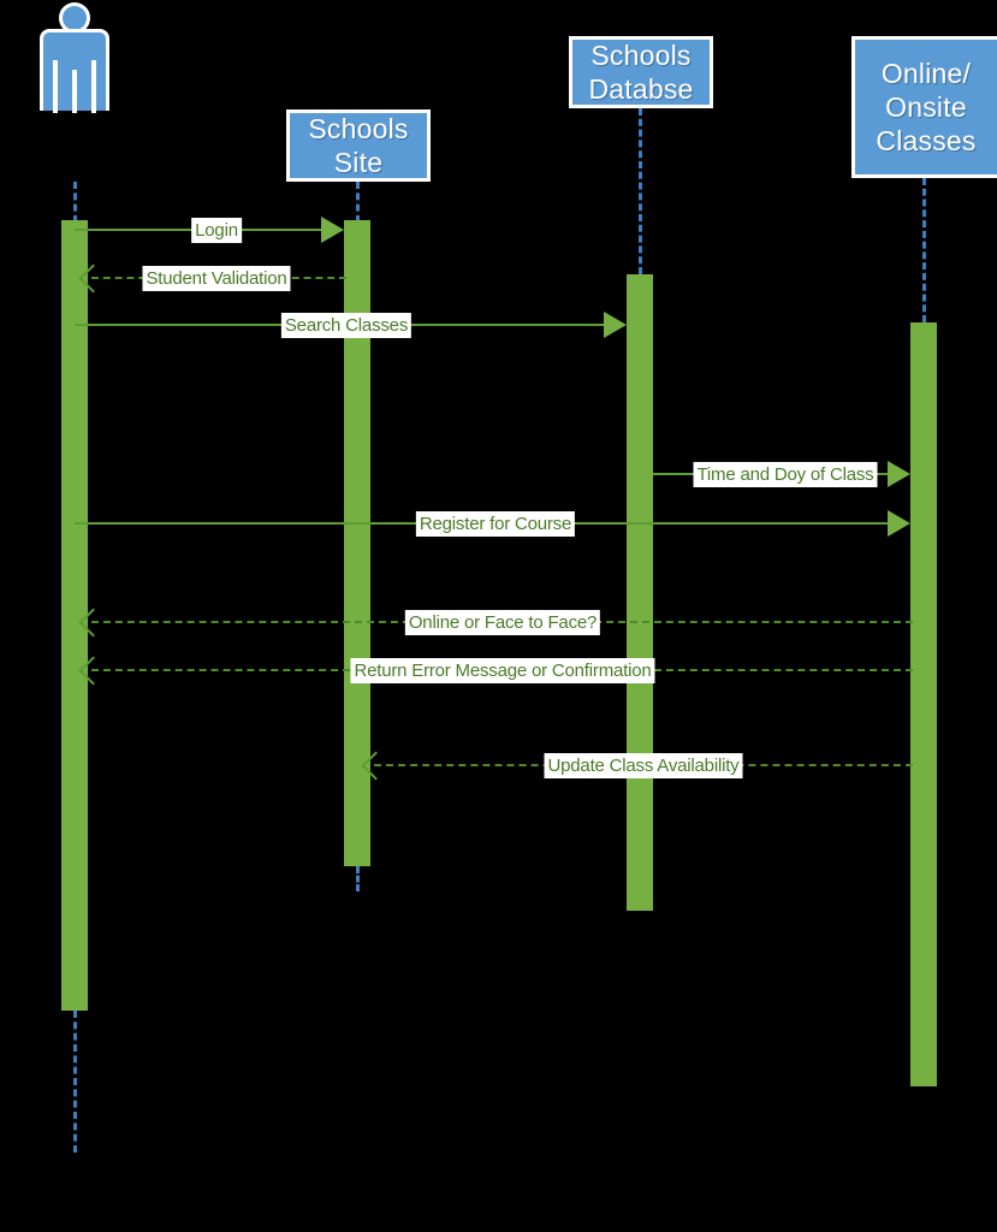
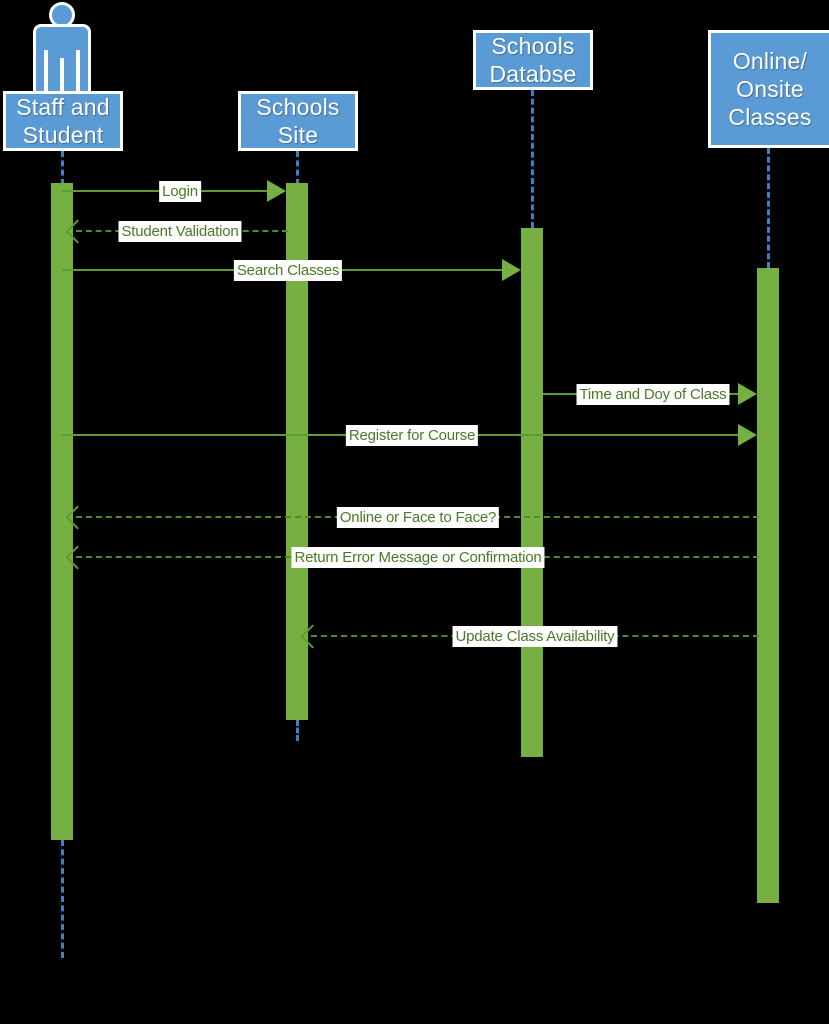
+ Staff and
+ Student
  Schools
  Site
  Schools
  Databse
  Online/
  Onsite
  Classes
  Login
  Student Validation
  Search Classes
  Time and Doy of Class
  Register for Course
  Online or Face to Face?
  Return Error Message or Confirmation
  Update Class Availability
